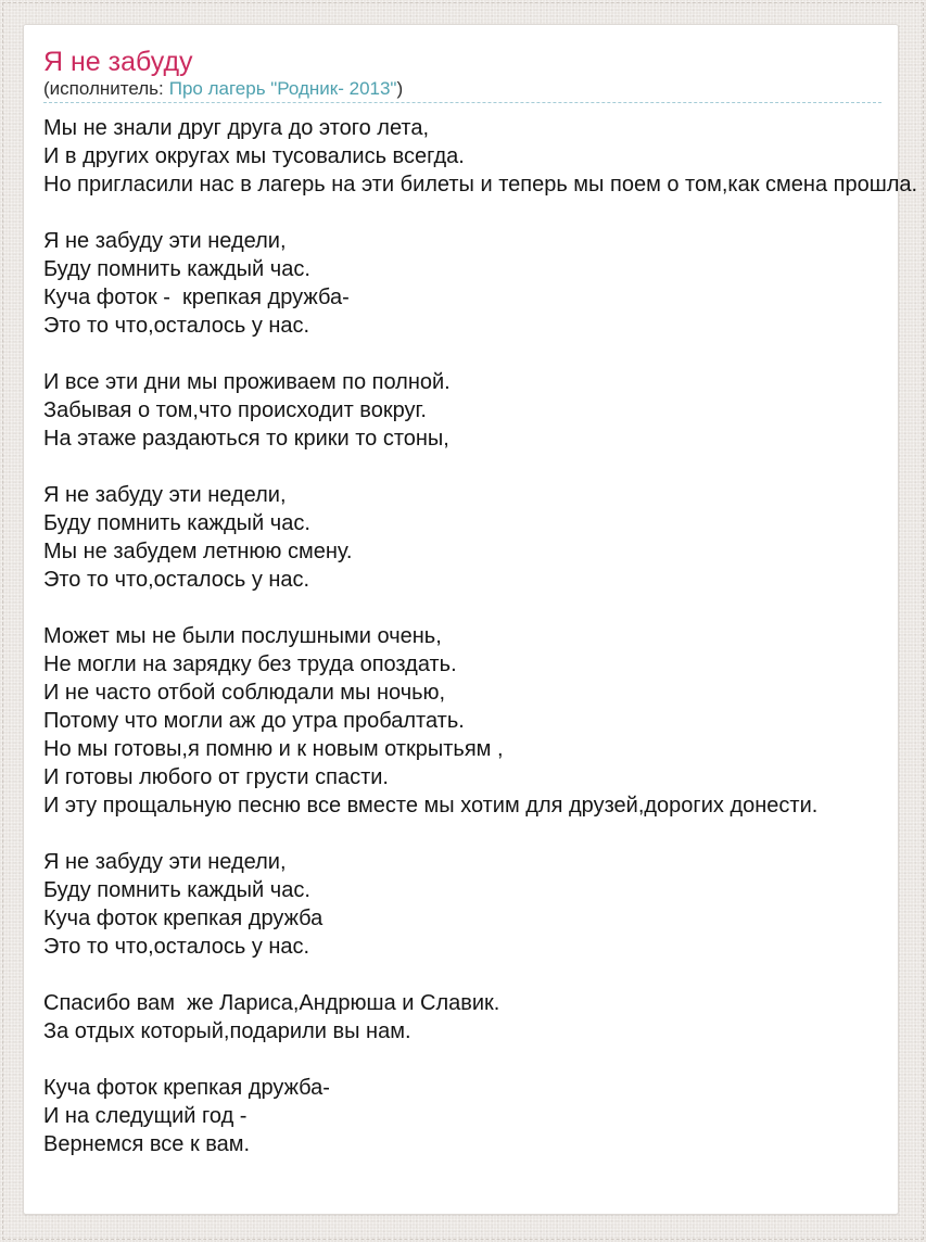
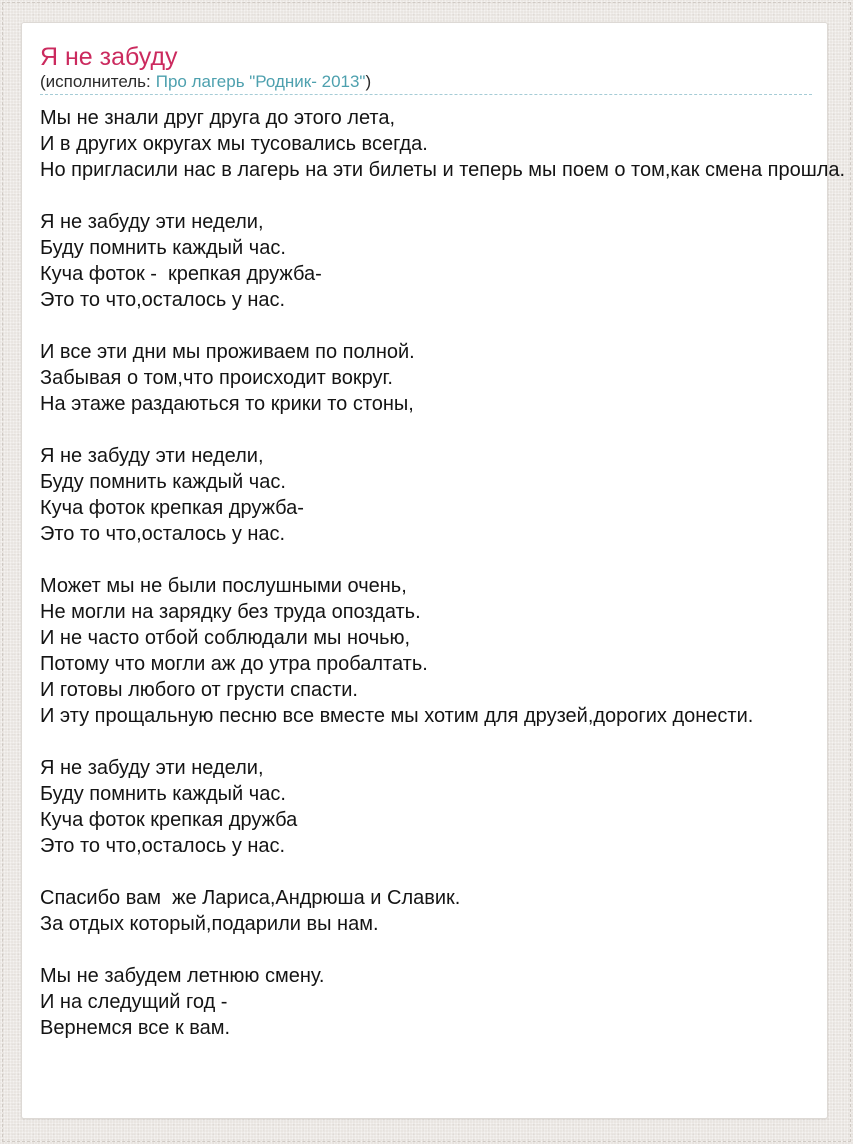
  Я не забуду
  (исполнитель: Про лагерь "Родник- 2013")
  Мы не знали друг друга до этого лета,
  И в других округах мы тусовались всегда.
  Но пригласили нас в лагерь на эти билеты и теперь мы поем о том,как смена прошла.
  Я не забуду эти недели,
  Буду помнить каждый час.
  Куча фоток - крепкая дружба-
  Это то что,осталось у нас.
  И все эти дни мы проживаем по полной.
  Забывая о том,что происходит вокруг.
  На этаже раздаються то крики то стоны,
  Я не забуду эти недели,
  Буду помнить каждый час.
- Мы не забудем летнюю смену.
+ Куча фоток крепкая дружба-
  Это то что,осталось у нас.
  Может мы не были послушными очень,
  Не могли на зарядку без труда опоздать.
  И не часто отбой соблюдали мы ночью,
  Потому что могли аж до утра пробалтать.
- Но мы готовы,я помню и к новым открытьям ,
  И готовы любого от грусти спасти.
  И эту прощальную песню все вместе мы хотим для друзей,дорогих донести.
  Я не забуду эти недели,
  Буду помнить каждый час.
  Куча фоток крепкая дружба
  Это то что,осталось у нас.
  Спасибо вам же Лариса,Андрюша и Славик.
  За отдых который,подарили вы нам.
- Куча фоток крепкая дружба-
+ Мы не забудем летнюю смену.
  И на следущий год -
  Вернемся все к вам.
